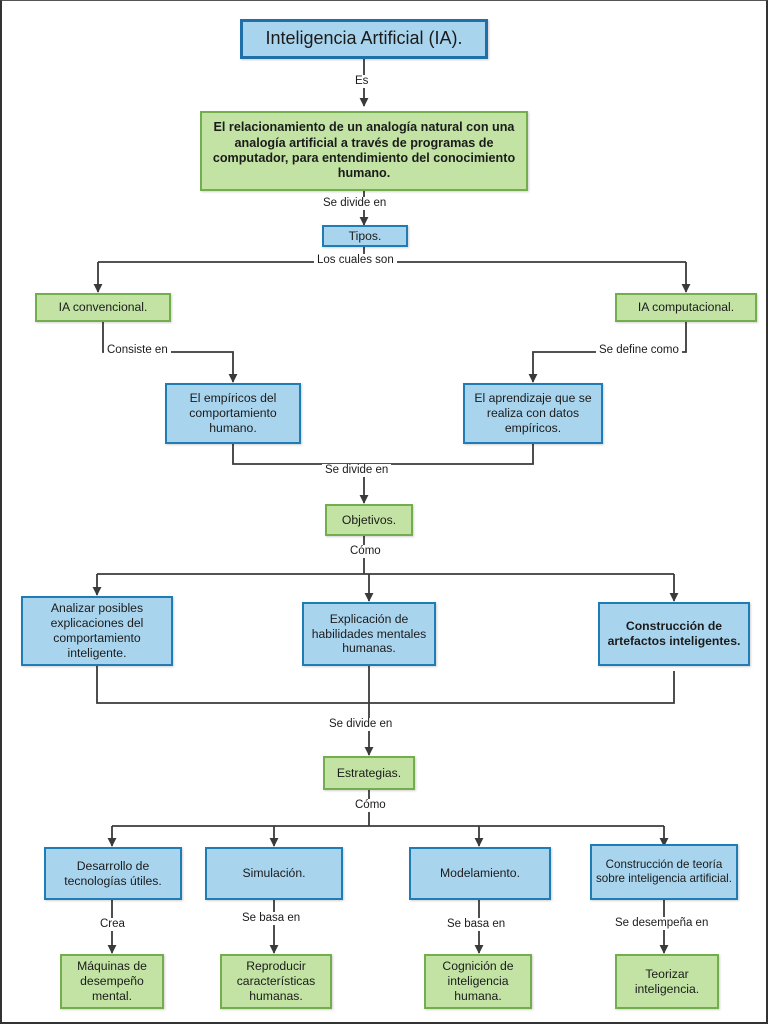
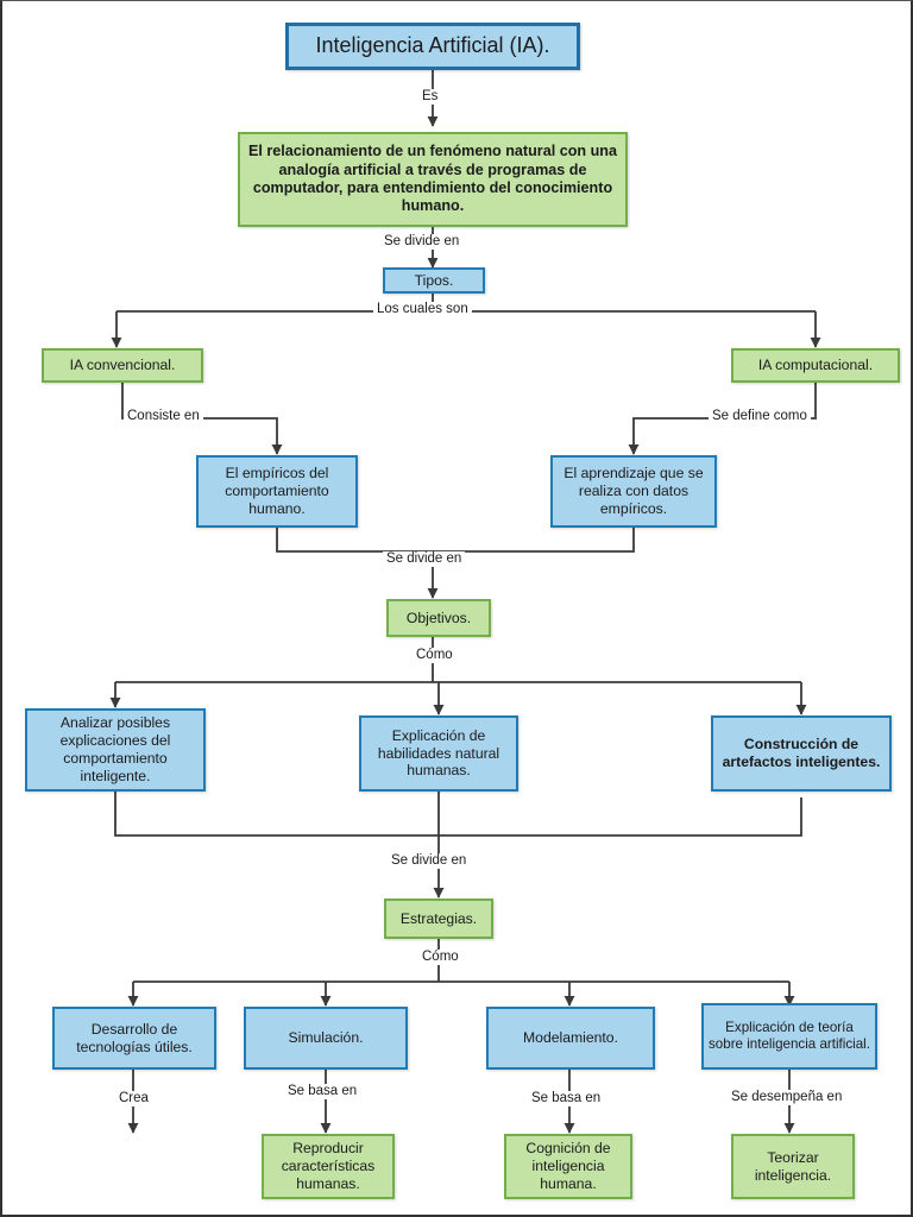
  Inteligencia Artificial (IA).
- El relacionamiento de un analogía natural con una analogía artificial a través de programas de computador, para entendimiento del conocimiento humano.
+ El relacionamiento de un fenómeno natural con una analogía artificial a través de programas de computador, para entendimiento del conocimiento humano.
  Tipos.
  IA convencional.
  IA computacional.
  El empíricos del comportamiento humano.
  El aprendizaje que se realiza con datos empíricos.
  Objetivos.
  Analizar posibles explicaciones del comportamiento inteligente.
- Explicación de habilidades mentales humanas.
+ Explicación de habilidades natural humanas.
  Construcción de artefactos inteligentes.
  Estrategias.
  Desarrollo de tecnologías útiles.
  Simulación.
  Modelamiento.
- Construcción de teoría sobre inteligencia artificial.
+ Explicación de teoría sobre inteligencia artificial.
- Máquinas de desempeño mental.
  Reproducir características humanas.
  Cognición de inteligencia humana.
  Teorizar inteligencia.
  Es
  Se divide en
  Los cuales son
  Consiste en
  Se define como
  Se divide en
  Cómo
  Se divide en
  Cómo
  Crea
  Se basa en
  Se basa en
  Se desempeña en
